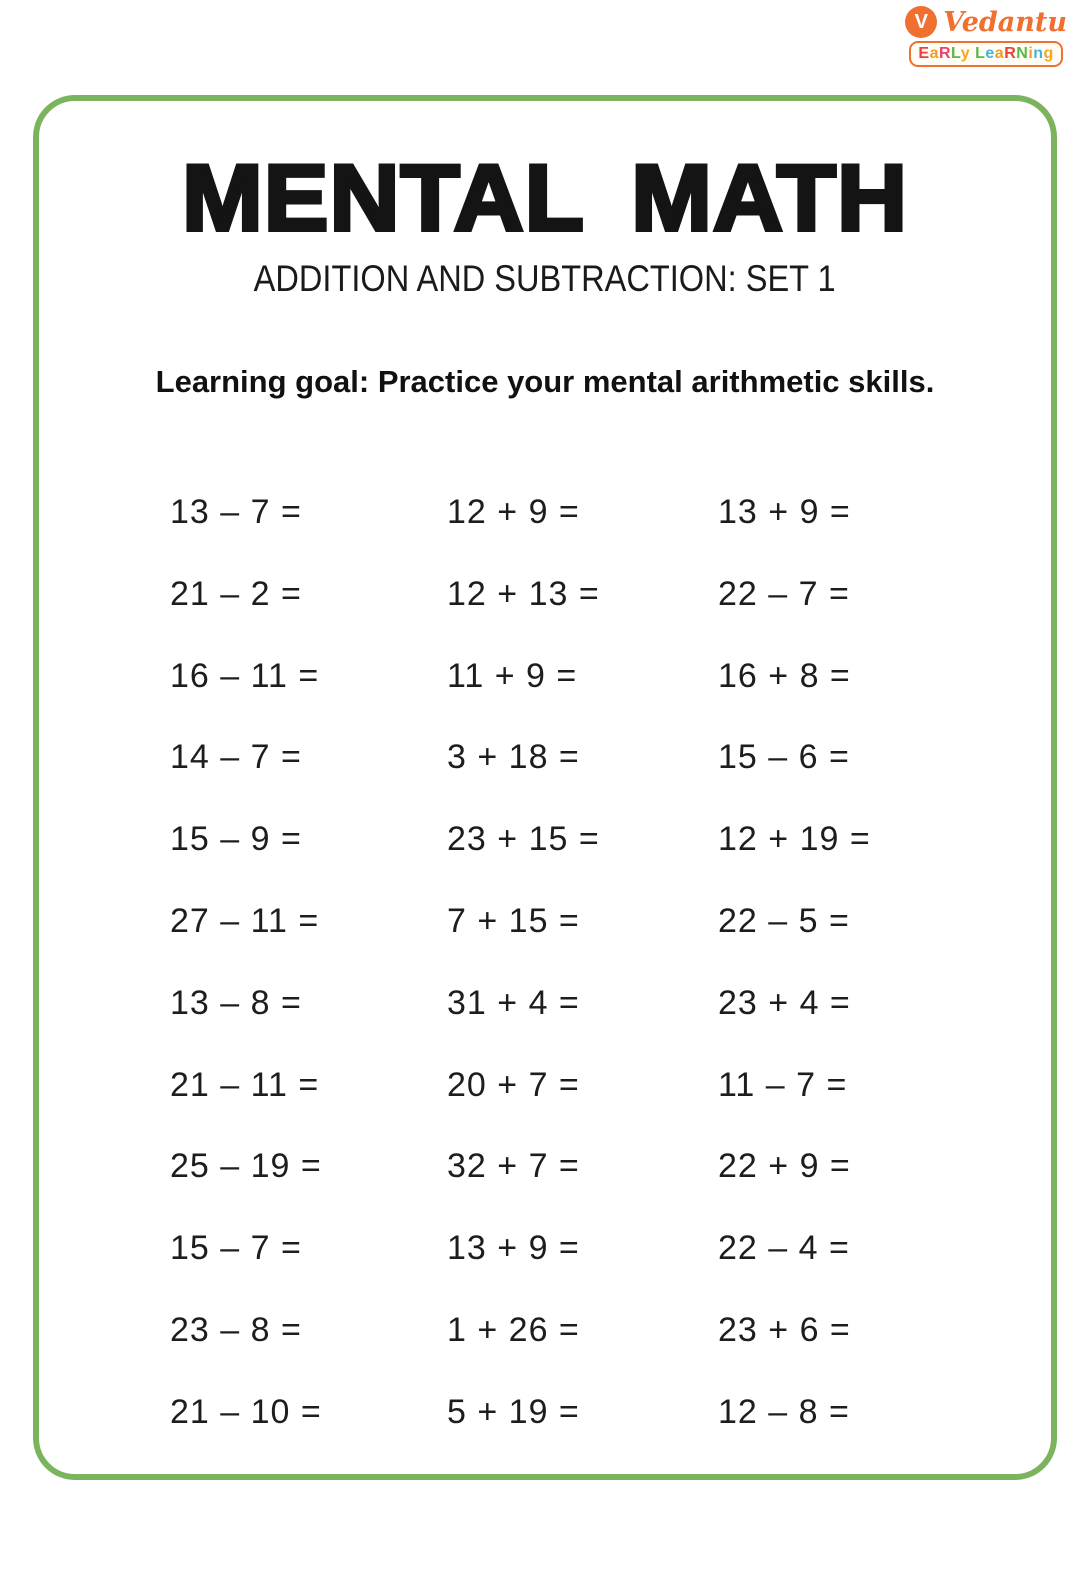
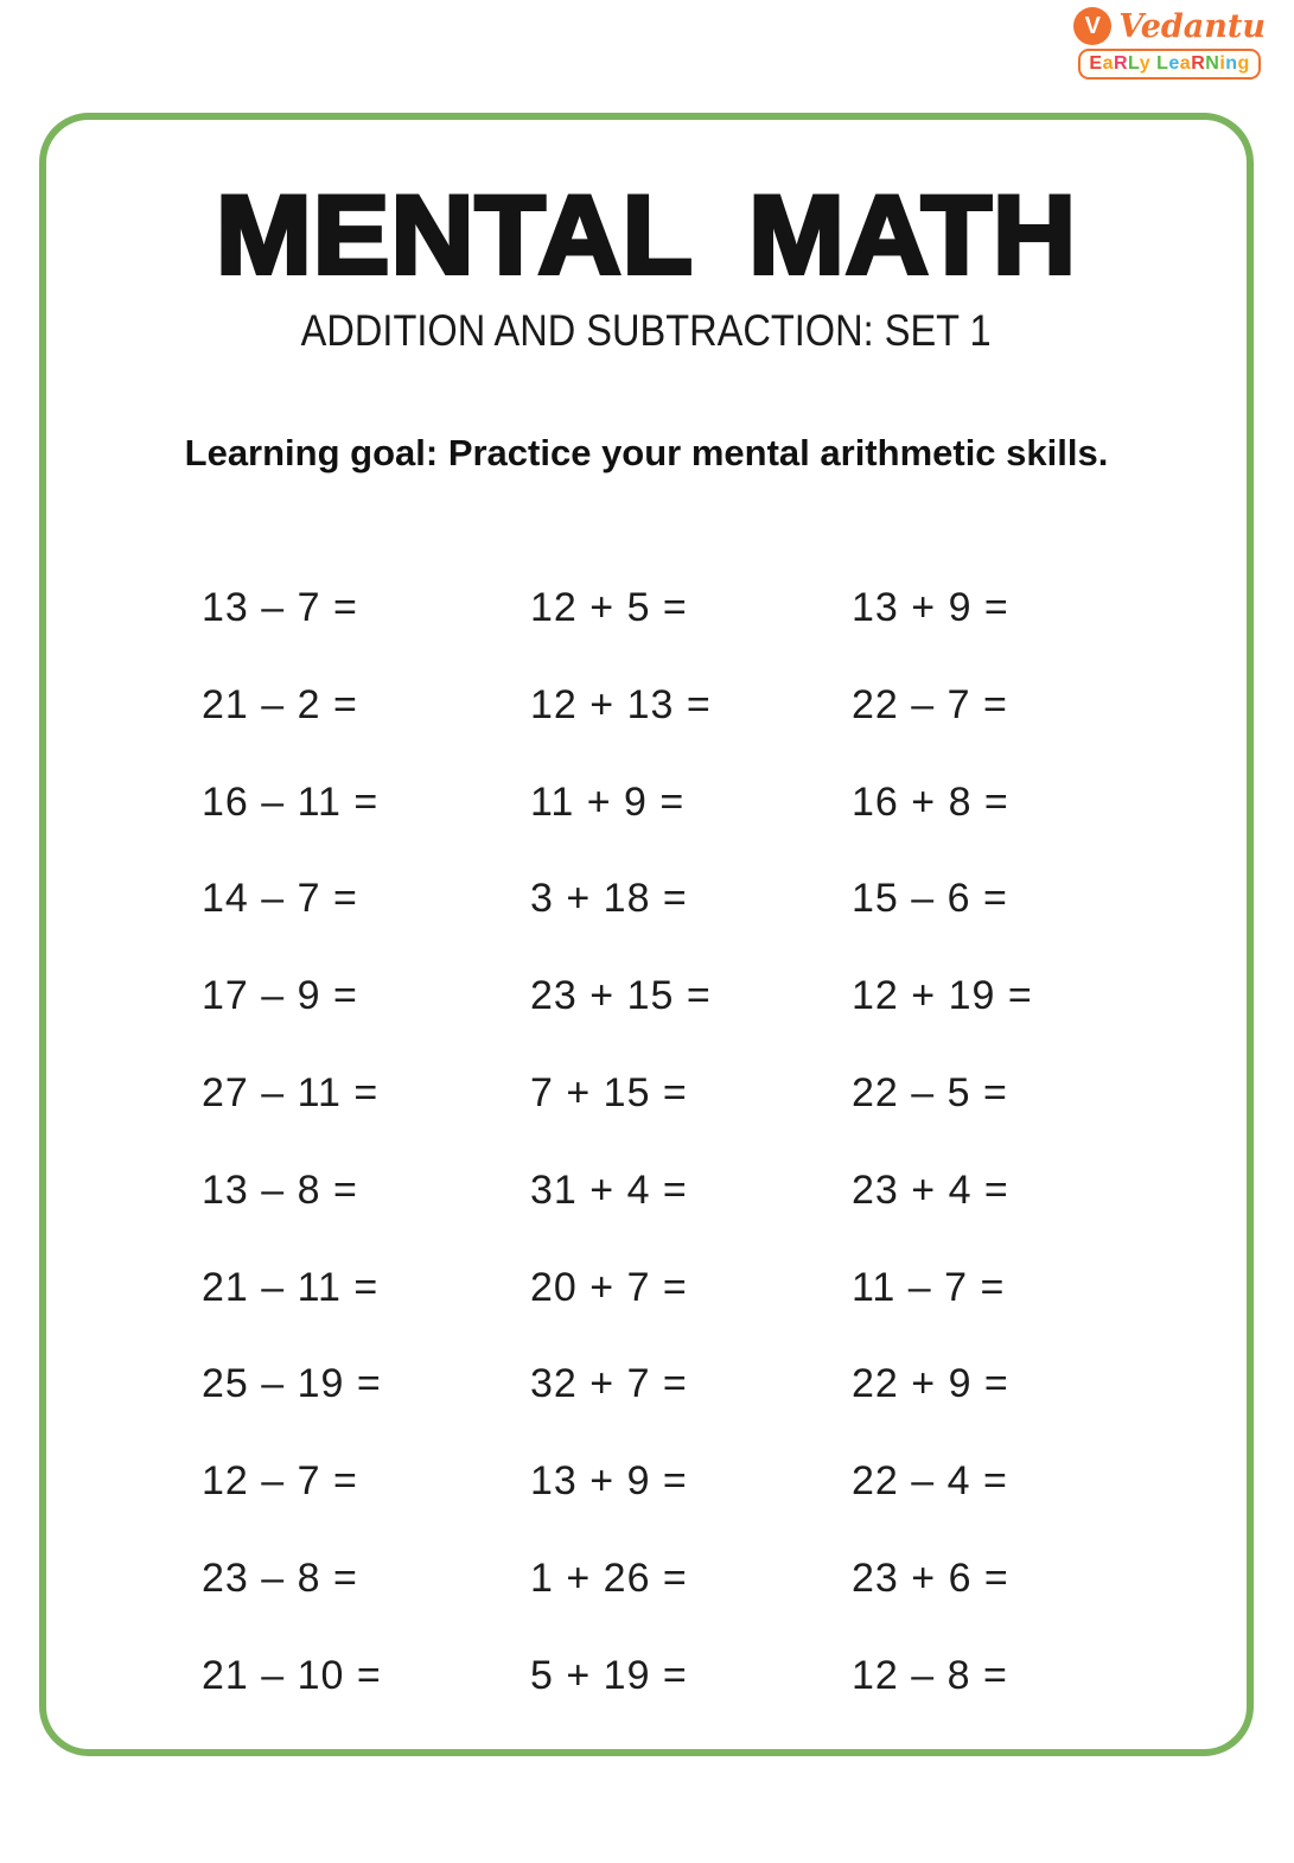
  V
  Vedantu
  EaRLy LeaRNing
  MENTAL MATH
  ADDITION AND SUBTRACTION: SET 1
  Learning goal: Practice your mental arithmetic skills.
  13 – 7 =
- 12 + 9 =
+ 12 + 5 =
  13 + 9 =
  21 – 2 =
  12 + 13 =
  22 – 7 =
  16 – 11 =
  11 + 9 =
  16 + 8 =
  14 – 7 =
  3 + 18 =
  15 – 6 =
- 15 – 9 =
+ 17 – 9 =
  23 + 15 =
  12 + 19 =
  27 – 11 =
  7 + 15 =
  22 – 5 =
  13 – 8 =
  31 + 4 =
  23 + 4 =
  21 – 11 =
  20 + 7 =
  11 – 7 =
  25 – 19 =
  32 + 7 =
  22 + 9 =
- 15 – 7 =
+ 12 – 7 =
  13 + 9 =
  22 – 4 =
  23 – 8 =
  1 + 26 =
  23 + 6 =
  21 – 10 =
  5 + 19 =
  12 – 8 =
